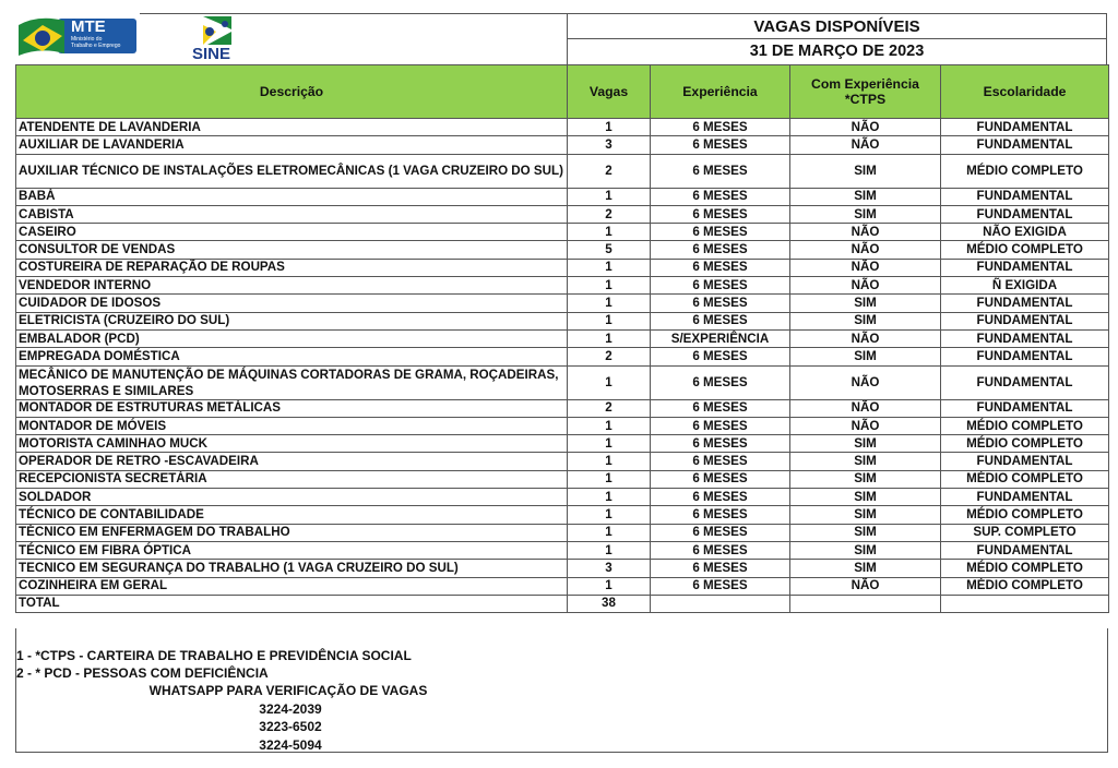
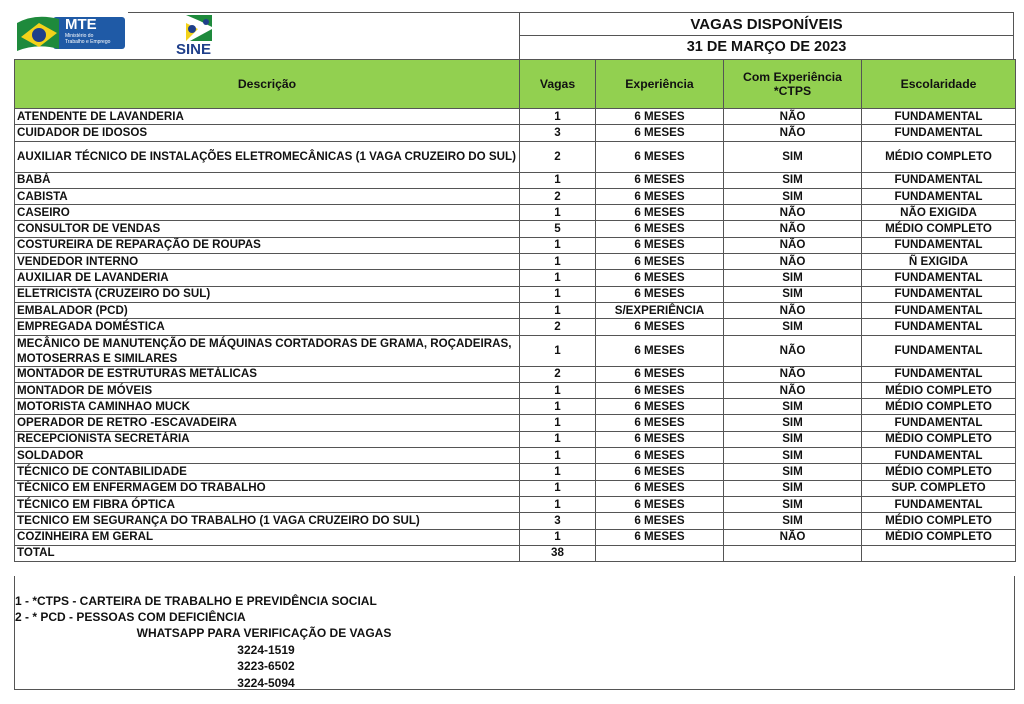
  MTE
  SINE
  VAGAS DISPONÍVEIS
  31 DE MARÇO DE 2023
  Descrição	Vagas	Experiência	Com Experiência*CTPS	Escolaridade
  ATENDENTE DE LAVANDERIA	1	6 MESES	NÃO	FUNDAMENTAL
- AUXILIAR DE LAVANDERIA	3	6 MESES	NÃO	FUNDAMENTAL
+ CUIDADOR DE IDOSOS	3	6 MESES	NÃO	FUNDAMENTAL
  AUXILIAR TÉCNICO DE INSTALAÇÕES ELETROMECÂNICAS (1 VAGA CRUZEIRO DO SUL)	2	6 MESES	SIM	MÉDIO COMPLETO
  BABÁ	1	6 MESES	SIM	FUNDAMENTAL
  CABISTA	2	6 MESES	SIM	FUNDAMENTAL
  CASEIRO	1	6 MESES	NÃO	NÃO EXIGIDA
  CONSULTOR DE VENDAS	5	6 MESES	NÃO	MÉDIO COMPLETO
  COSTUREIRA DE REPARAÇÃO DE ROUPAS	1	6 MESES	NÃO	FUNDAMENTAL
  VENDEDOR INTERNO	1	6 MESES	NÃO	Ñ EXIGIDA
- CUIDADOR DE IDOSOS	1	6 MESES	SIM	FUNDAMENTAL
+ AUXILIAR DE LAVANDERIA	1	6 MESES	SIM	FUNDAMENTAL
  ELETRICISTA (CRUZEIRO DO SUL)	1	6 MESES	SIM	FUNDAMENTAL
  EMBALADOR (PCD)	1	S/EXPERIÊNCIA	NÃO	FUNDAMENTAL
  EMPREGADA DOMÉSTICA	2	6 MESES	SIM	FUNDAMENTAL
  MECÂNICO DE MANUTENÇÃO DE MÁQUINAS CORTADORAS DE GRAMA, ROÇADEIRAS, MOTOSERRAS E SIMILARES	1	6 MESES	NÃO	FUNDAMENTAL
  MONTADOR DE ESTRUTURAS METÁLICAS	2	6 MESES	NÃO	FUNDAMENTAL
  MONTADOR DE MÓVEIS	1	6 MESES	NÃO	MÉDIO COMPLETO
  MOTORISTA CAMINHAO MUCK	1	6 MESES	SIM	MÉDIO COMPLETO
  OPERADOR DE RETRO -ESCAVADEIRA	1	6 MESES	SIM	FUNDAMENTAL
  RECEPCIONISTA SECRETÁRIA	1	6 MESES	SIM	MÉDIO COMPLETO
  SOLDADOR	1	6 MESES	SIM	FUNDAMENTAL
  TÉCNICO DE CONTABILIDADE	1	6 MESES	SIM	MÉDIO COMPLETO
  TÉCNICO EM ENFERMAGEM DO TRABALHO	1	6 MESES	SIM	SUP. COMPLETO
  TÉCNICO EM FIBRA ÓPTICA	1	6 MESES	SIM	FUNDAMENTAL
  TECNICO EM SEGURANÇA DO TRABALHO (1 VAGA CRUZEIRO DO SUL)	3	6 MESES	SIM	MÉDIO COMPLETO
  COZINHEIRA EM GERAL	1	6 MESES	NÃO	MÉDIO COMPLETO
  TOTAL	38
  1 - *CTPS - CARTEIRA DE TRABALHO E PREVIDÊNCIA SOCIAL
  2 - * PCD - PESSOAS COM DEFICIÊNCIA
  WHATSAPP PARA VERIFICAÇÃO DE VAGAS
- 3224-2039
+ 3224-1519
  3223-6502
  3224-5094
